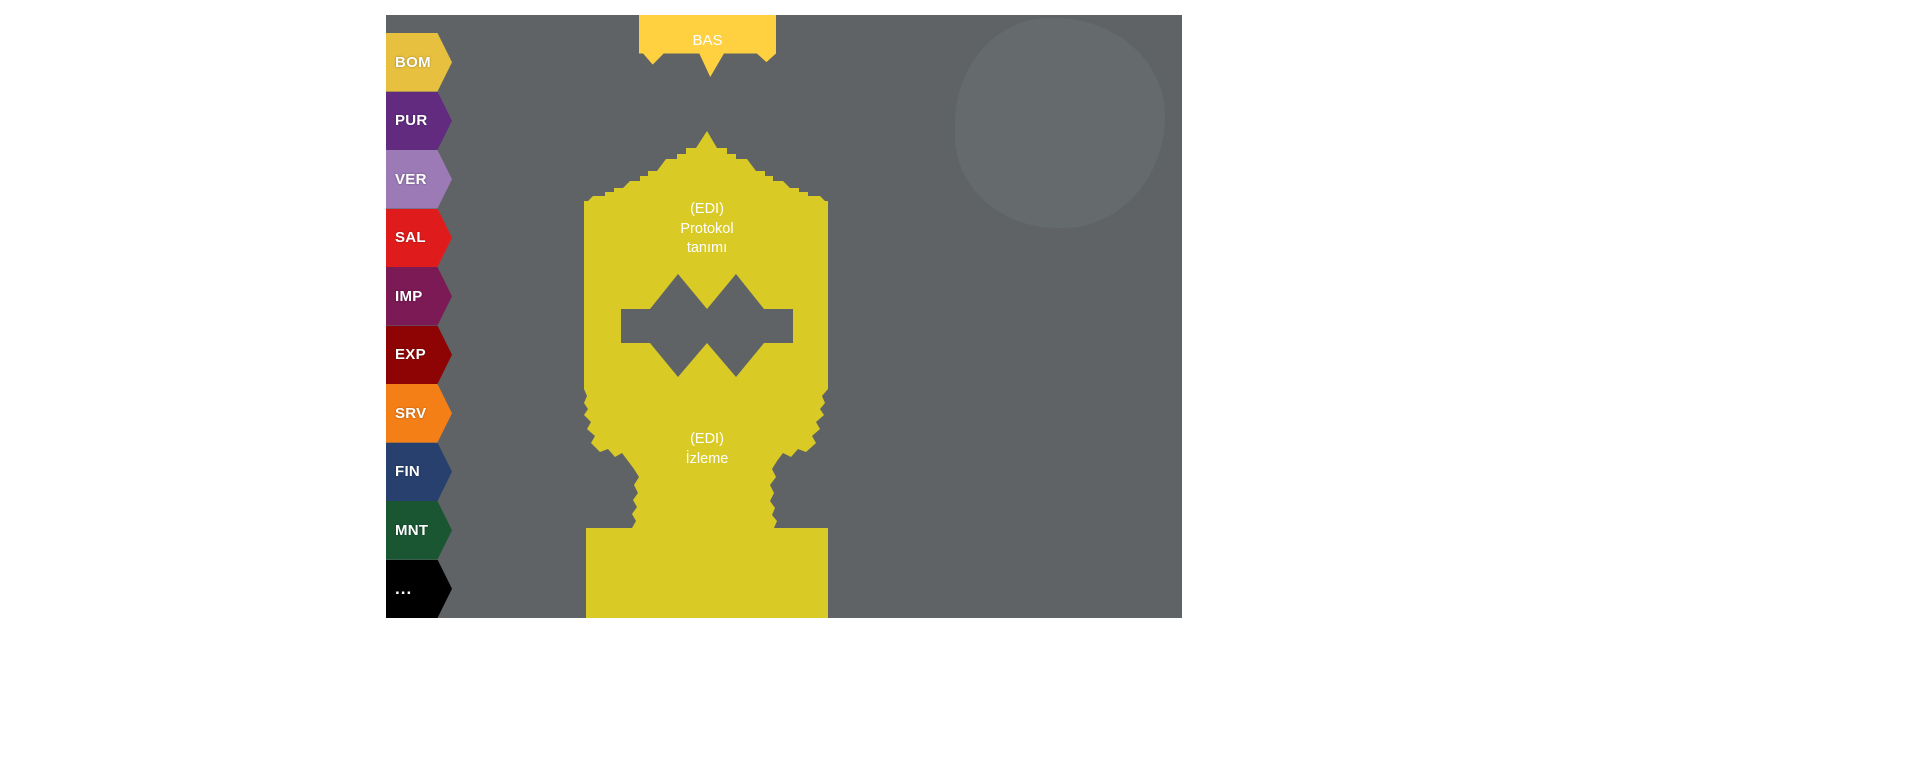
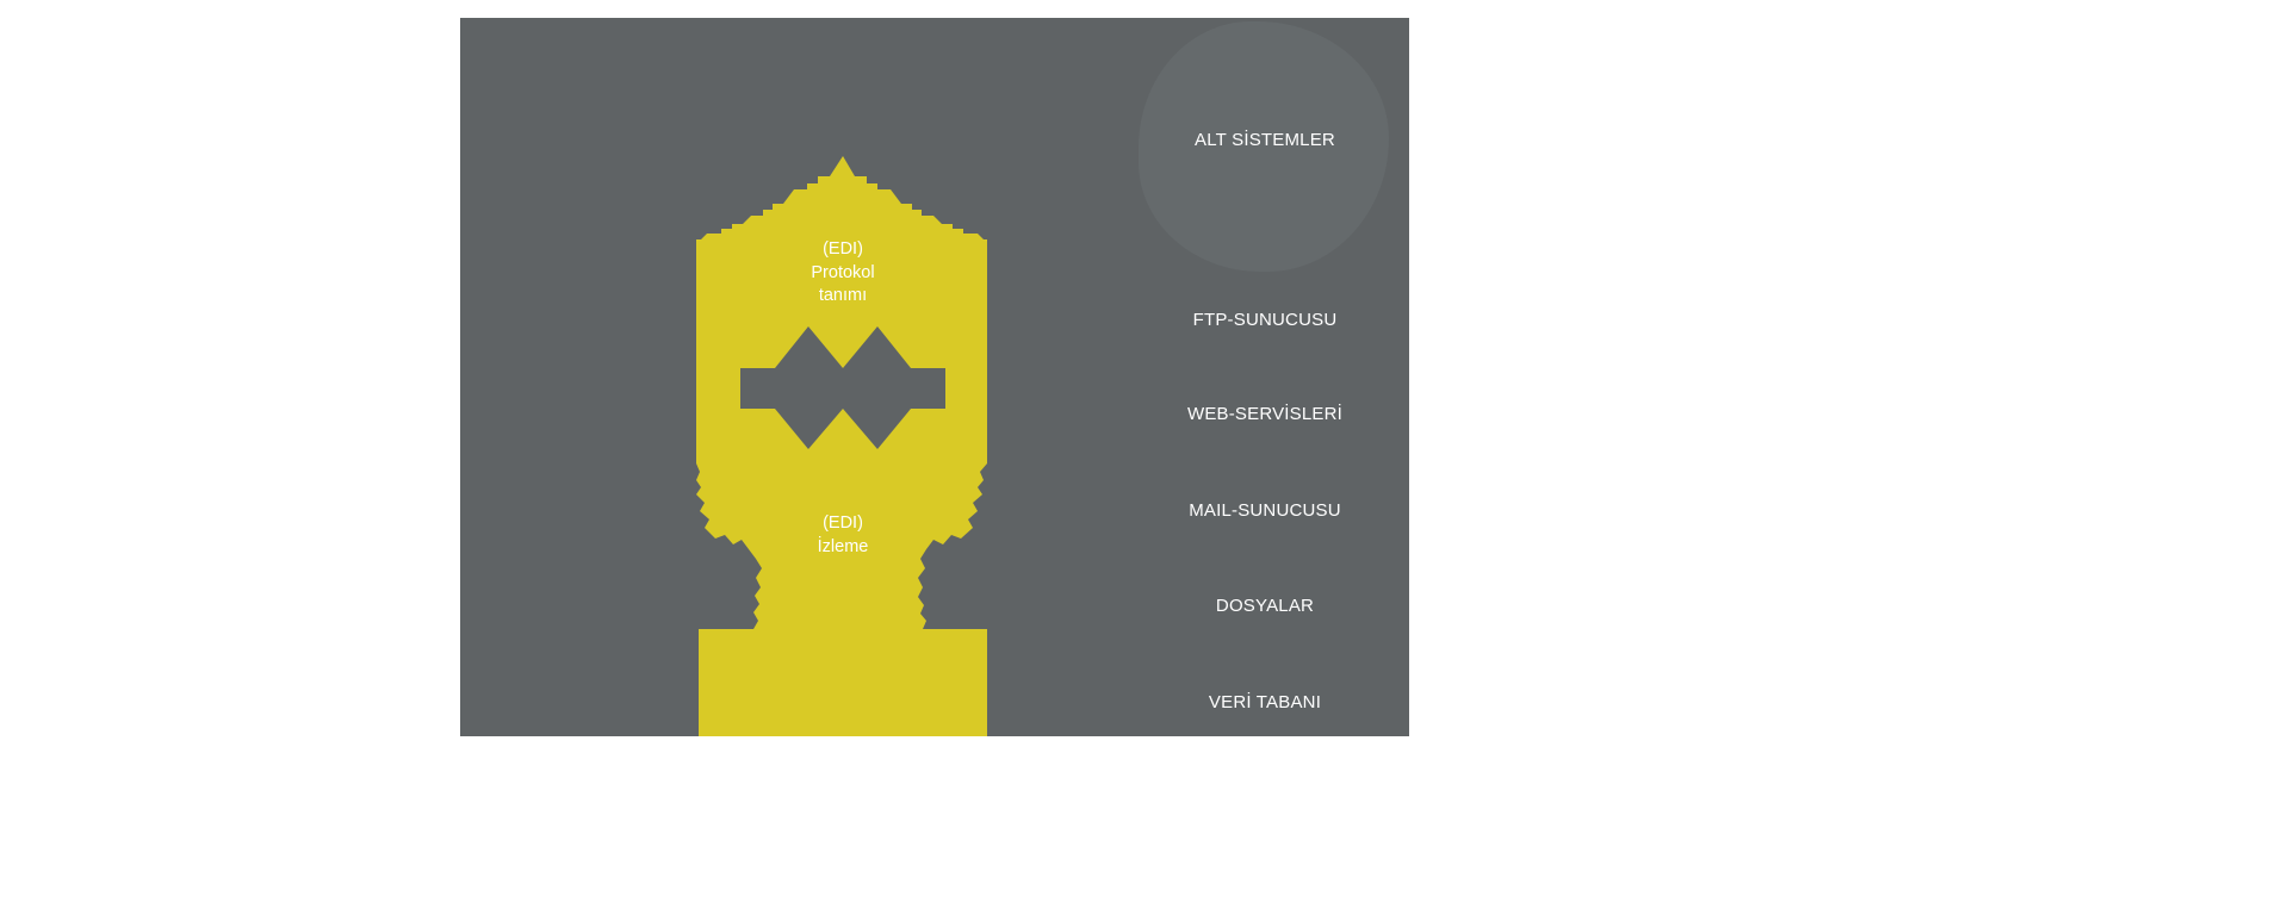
- BOM
- PUR
- VER
- SAL
- IMP
- EXP
- SRV
- FIN
- MNT
- ...
- BAS
  (EDI)
  Protokol
  tanımı
  (EDI)
  İzleme
+ ALT SİSTEMLER
+ FTP-SUNUCUSU
+ WEB-SERVİSLERİ
+ MAIL-SUNUCUSU
+ DOSYALAR
+ VERİ TABANI
